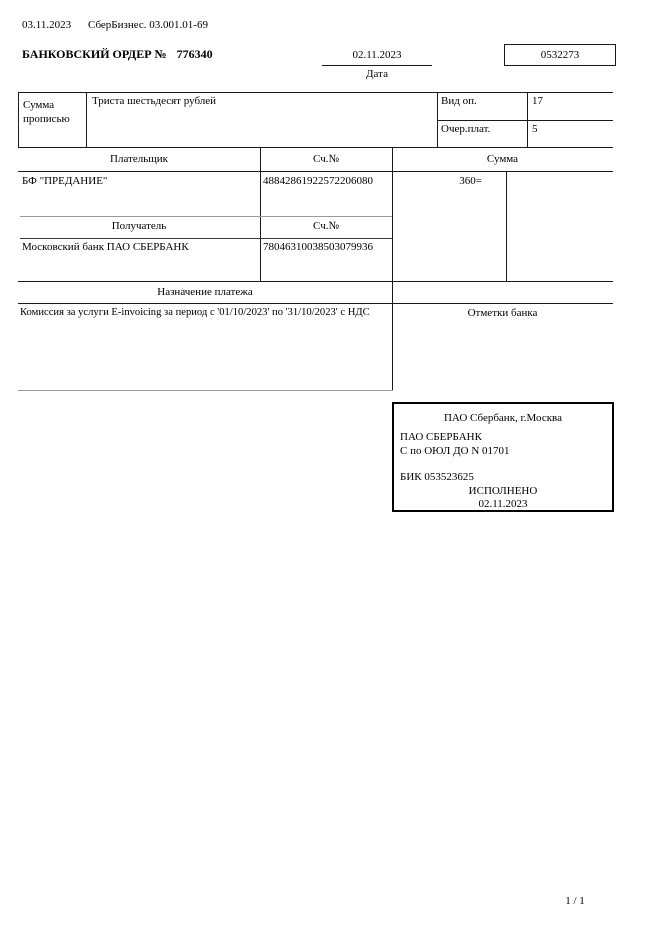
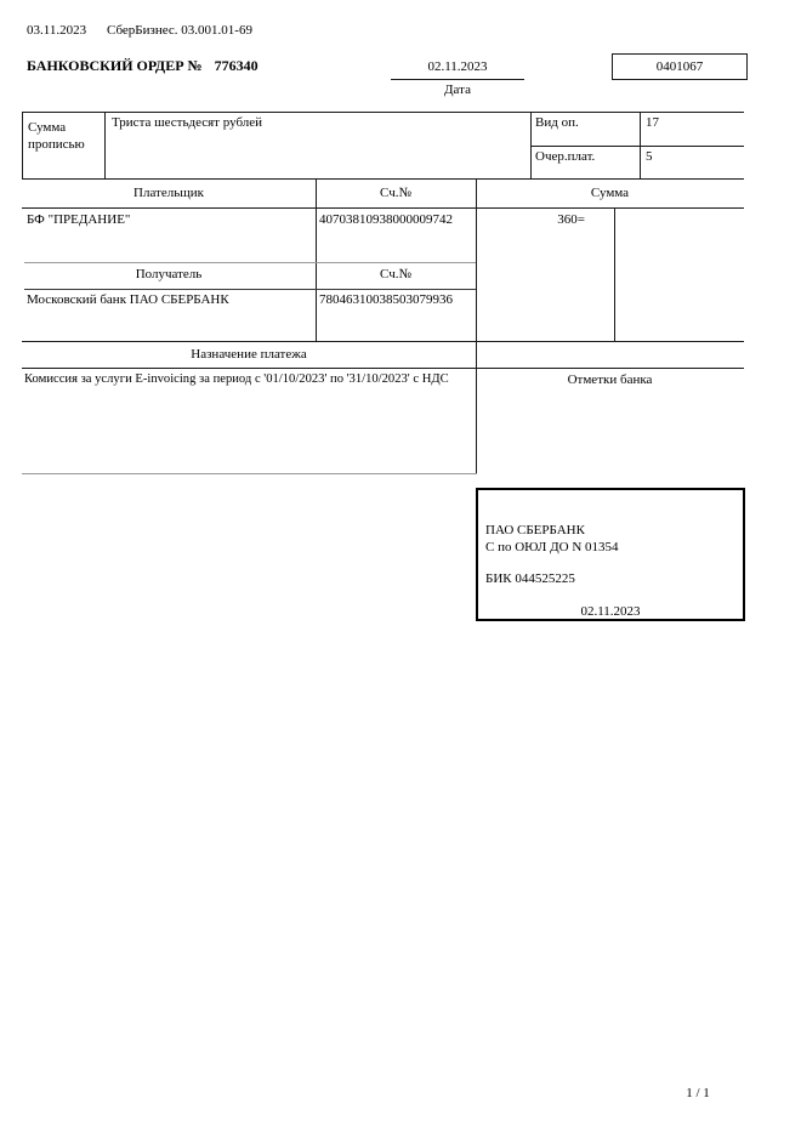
  03.11.2023
  СберБизнес. 03.001.01-69
  БАНКОВСКИЙ ОРДЕР №
  776340
  02.11.2023
  Дата
- 0532273
+ 0401067
  Сумма прописью
  Триста шестьдесят рублей
  Вид оп.
  17
  Очер.плат.
  5
  Плательщик
  Сч.№
  Сумма
  БФ "ПРЕДАНИЕ"
- 48842861922572206080
+ 40703810938000009742
  360=
  Получатель
  Сч.№
  Московский банк ПАО СБЕРБАНК
  78046310038503079936
  Назначение платежа
  Комиссия за услуги E-invoicing за период с '01/10/2023' по '31/10/2023' с НДС
  Отметки банка
- ПАО Сбербанк, г.Москва
  ПАО СБЕРБАНК
- С по ОЮЛ ДО N 01701
+ С по ОЮЛ ДО N 01354
- БИК 053523625
+ БИК 044525225
- ИСПОЛНЕНО
  02.11.2023
  1 / 1
